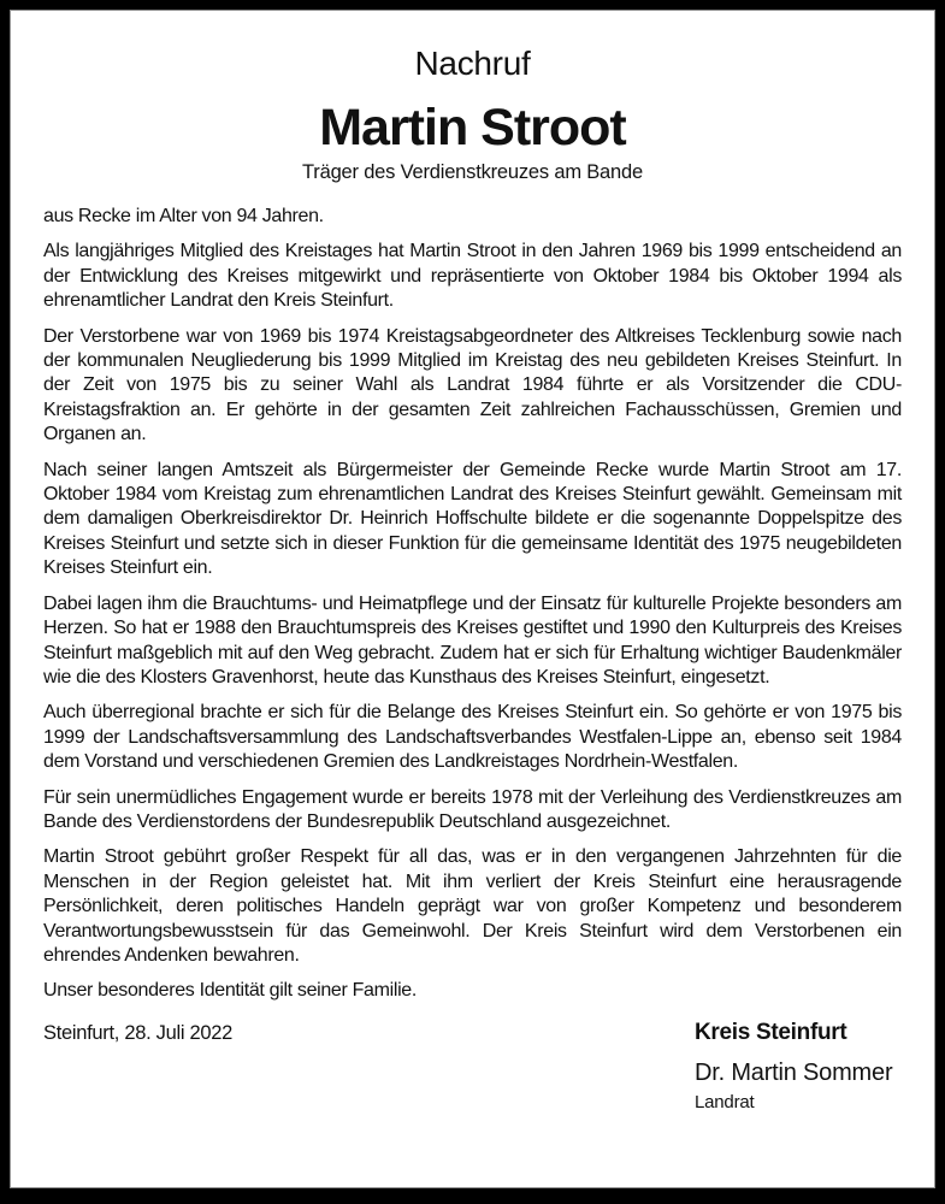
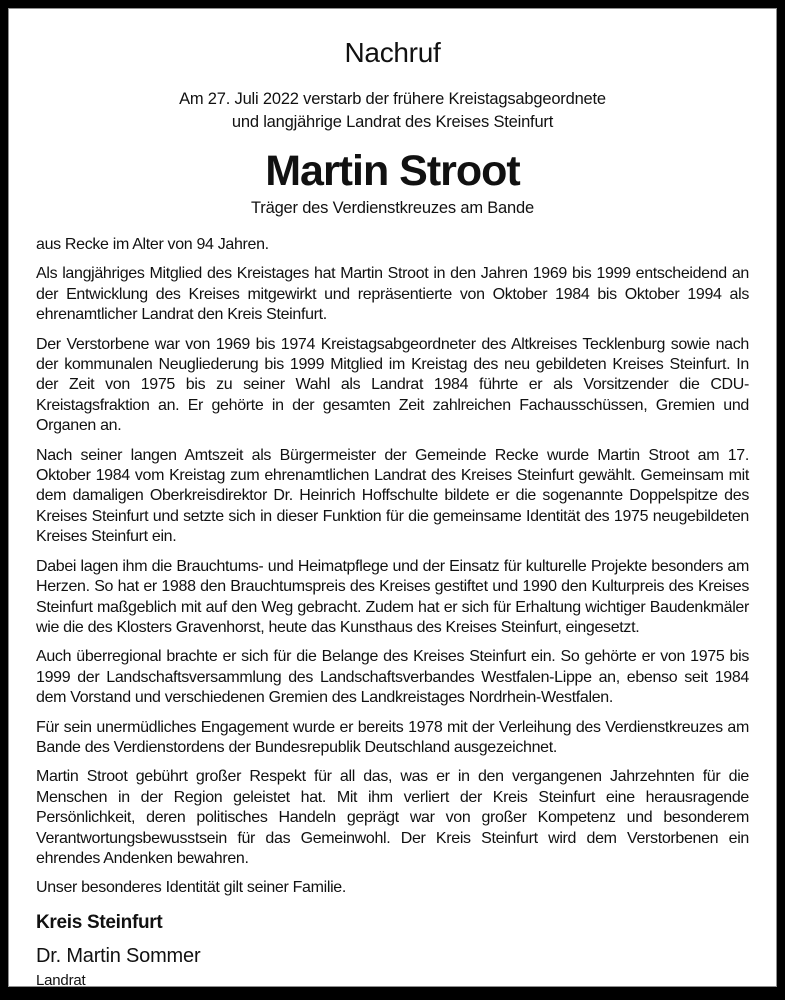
  Nachruf
+ Am 27. Juli 2022 verstarb der frühere Kreistagsabgeordnete
+ und langjährige Landrat des Kreises Steinfurt
  Martin Stroot
  Träger des Verdienstkreuzes am Bande
  aus Recke im Alter von 94 Jahren.
  Als langjähriges Mitglied des Kreistages hat Martin Stroot in den Jahren 1969 bis 1999 entscheidend an der Entwicklung des Kreises mitgewirkt und repräsentierte von Oktober 1984 bis Oktober 1994 als ehrenamtlicher Landrat den Kreis Steinfurt.
  Der Verstorbene war von 1969 bis 1974 Kreistagsabgeordneter des Altkreises Tecklenburg sowie nach der kommunalen Neugliederung bis 1999 Mitglied im Kreistag des neu gebildeten Kreises Steinfurt. In der Zeit von 1975 bis zu seiner Wahl als Landrat 1984 führte er als Vorsitzender die CDU-Kreistagsfraktion an. Er gehörte in der gesamten Zeit zahlreichen Fachausschüssen, Gremien und Organen an.
  Nach seiner langen Amtszeit als Bürgermeister der Gemeinde Recke wurde Martin Stroot am 17. Oktober 1984 vom Kreistag zum ehrenamtlichen Landrat des Kreises Steinfurt gewählt. Gemeinsam mit dem damaligen Oberkreisdirektor Dr. Heinrich Hoffschulte bildete er die sogenannte Doppelspitze des Kreises Steinfurt und setzte sich in dieser Funktion für die gemeinsame Identität des 1975 neugebildeten Kreises Steinfurt ein.
  Dabei lagen ihm die Brauchtums- und Heimatpflege und der Einsatz für kulturelle Projekte besonders am Herzen. So hat er 1988 den Brauchtumspreis des Kreises gestiftet und 1990 den Kulturpreis des Kreises Steinfurt maßgeblich mit auf den Weg gebracht. Zudem hat er sich für Erhaltung wichtiger Baudenkmäler wie die des Klosters Gravenhorst, heute das Kunsthaus des Kreises Steinfurt, eingesetzt.
  Auch überregional brachte er sich für die Belange des Kreises Steinfurt ein. So gehörte er von 1975 bis 1999 der Landschaftsversammlung des Landschaftsverbandes Westfalen-Lippe an, ebenso seit 1984 dem Vorstand und verschiedenen Gremien des Landkreistages Nordrhein-Westfalen.
  Für sein unermüdliches Engagement wurde er bereits 1978 mit der Verleihung des Verdienstkreuzes am Bande des Verdienstordens der Bundesrepublik Deutschland ausgezeichnet.
  Martin Stroot gebührt großer Respekt für all das, was er in den vergangenen Jahrzehnten für die Menschen in der Region geleistet hat. Mit ihm verliert der Kreis Steinfurt eine herausragende Persönlichkeit, deren politisches Handeln geprägt war von großer Kompetenz und besonderem Verantwortungsbewusstsein für das Gemeinwohl. Der Kreis Steinfurt wird dem Verstorbenen ein ehrendes Andenken bewahren.
  Unser besonderes Identität gilt seiner Familie.
- Steinfurt, 28. Juli 2022
  Kreis Steinfurt
  Dr. Martin Sommer
  Landrat
